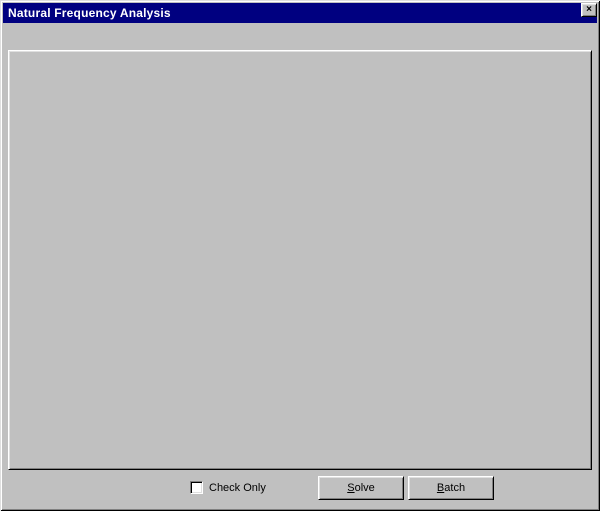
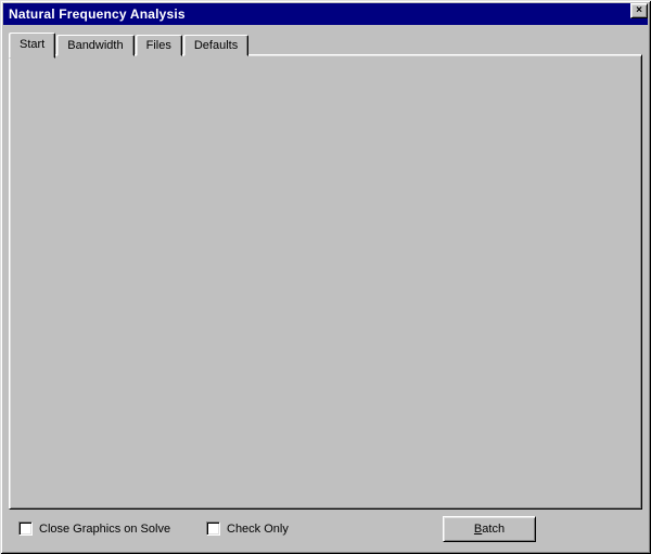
  Natural Frequency Analysis
  ×
+ Start
+ Bandwidth
+ Files
+ Defaults
+ Close Graphics on Solve
  Check Only
- Solve
  Batch
